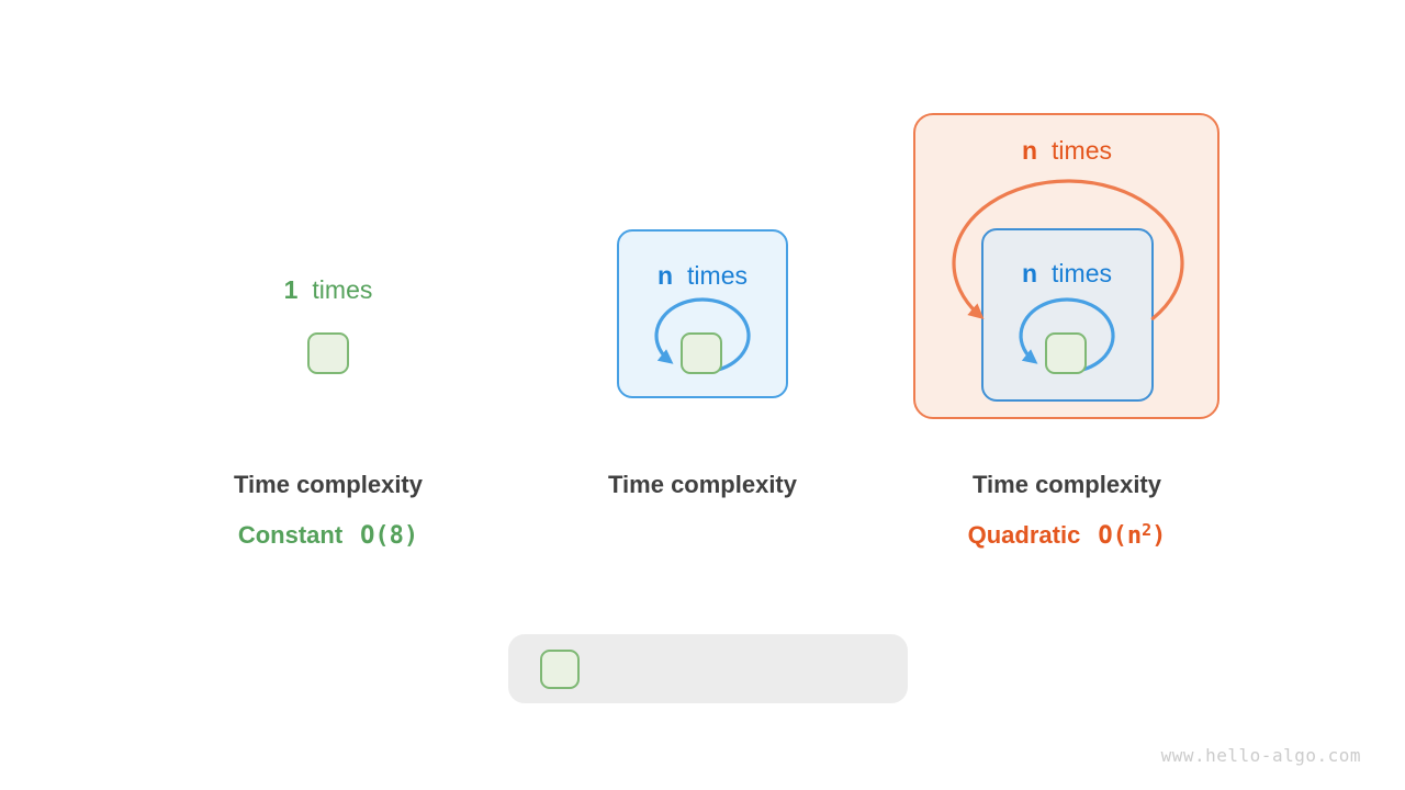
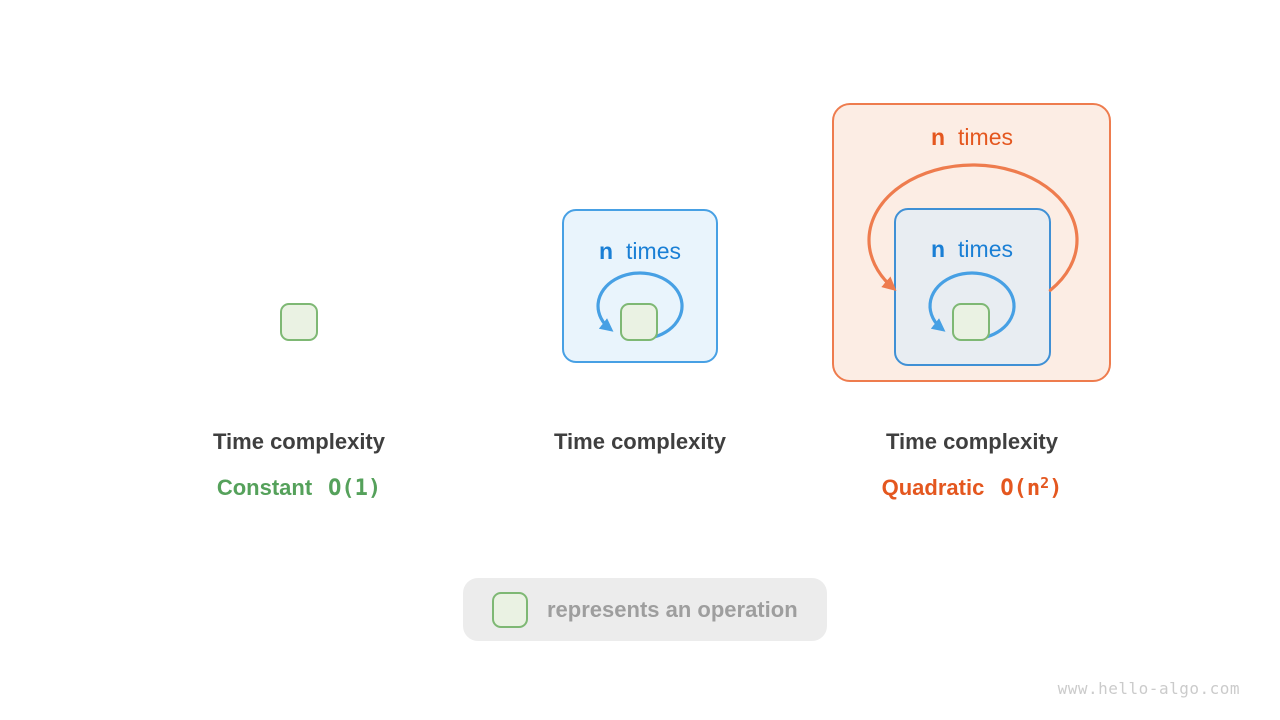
- 1 times
  n times
  n times
  n times
  Time complexity
- Constant O(8)
+ Constant O(1)
  Time complexity
  Time complexity
  Quadratic O(n2)
+ represents an operation
  www.hello-algo.com
